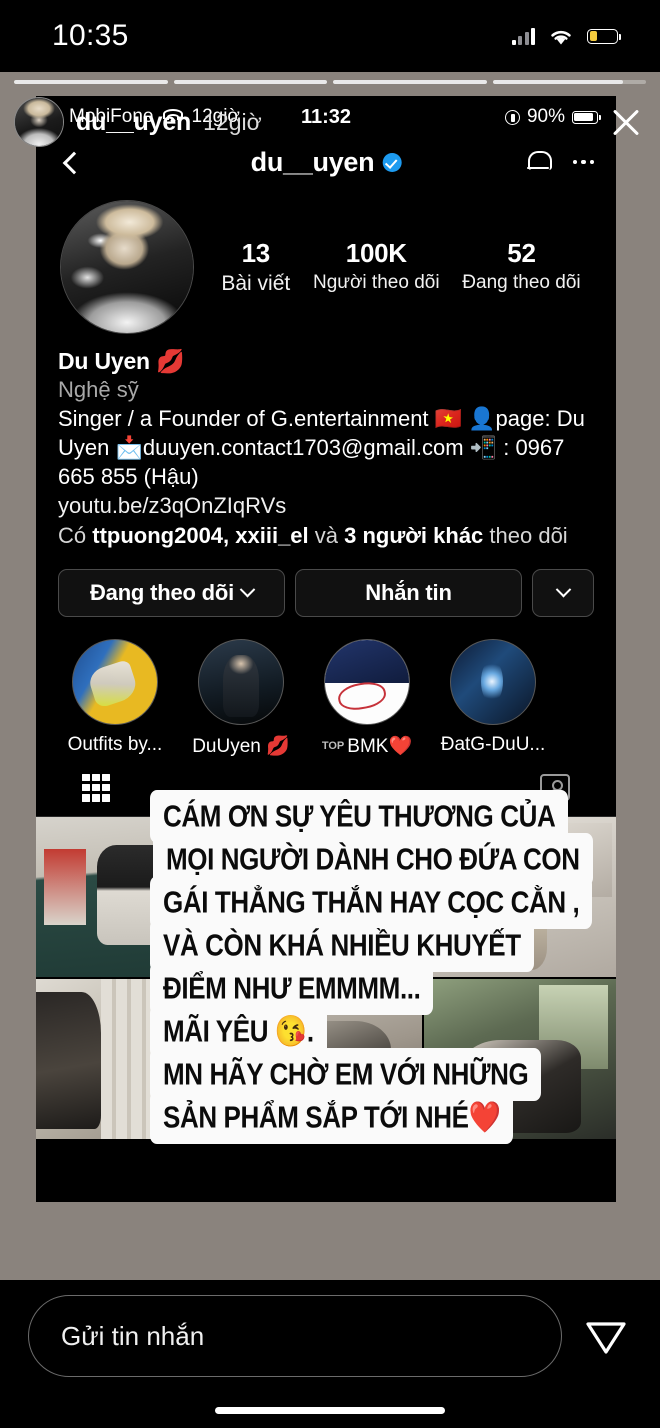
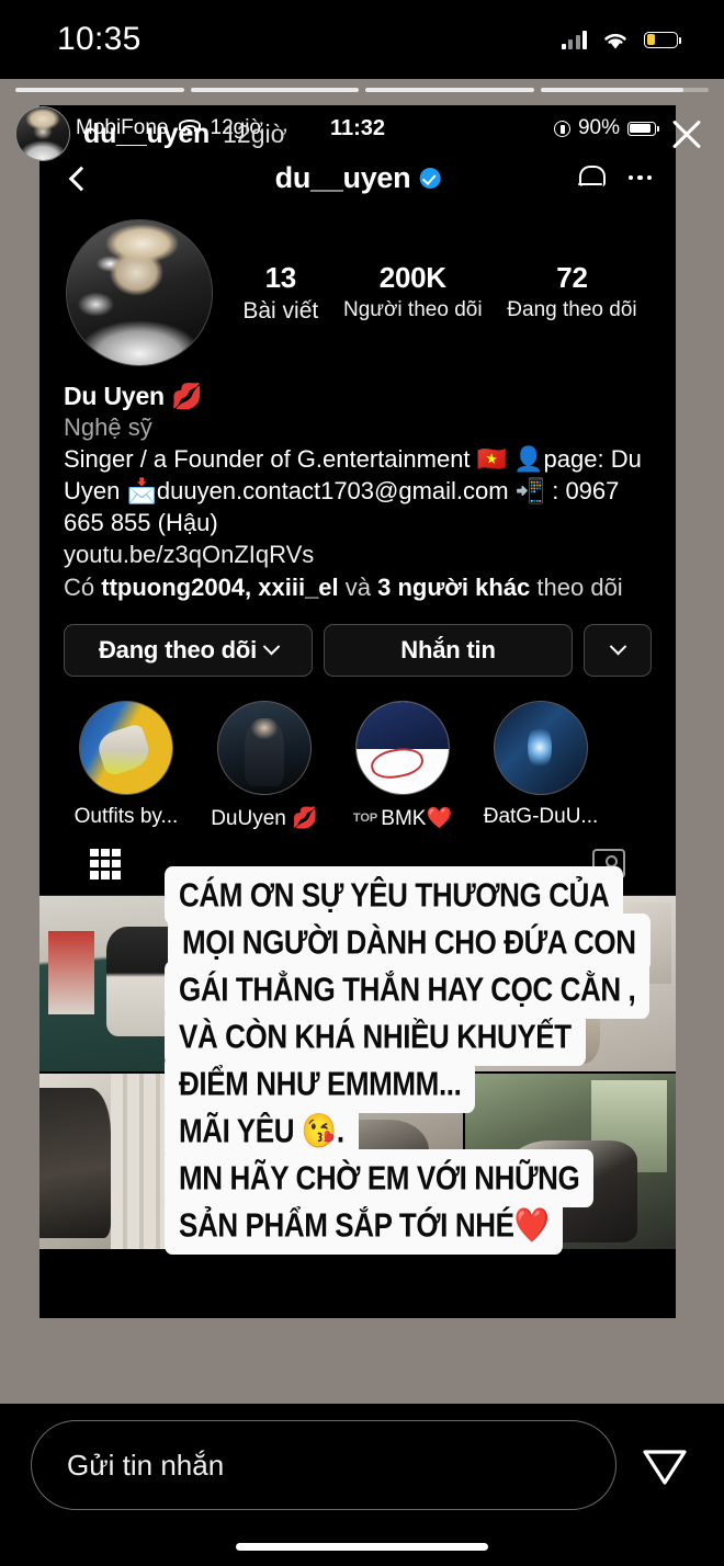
  10:35
  MobiFone
  12giờ
  11:32
  90%
  du__uyen
  13
  Bài viết
- 100K
+ 200K
  Người theo dõi
- 52
+ 72
  Đang theo dõi
  Du Uyen 💋
  Nghệ sỹ
  Singer / a Founder of G.entertainment 🇻🇳 👤page: Du Uyen 📩duuyen.contact1703@gmail.com 📲 : 0967 665 855 (Hậu)
  youtu.be/z3qOnZIqRVs
  Có ttpuong2004, xxiii_el và 3 người khác theo dõi
  Đang theo dõi
  Nhắn tin
  Outfits by...
  DuUyen 💋
  TOP BMK❤️
  ĐatG-DuU...
  CÁM ƠN SỰ YÊU THƯƠNG CỦA
  MỌI NGƯỜI DÀNH CHO ĐỨA CON
  GÁI THẲNG THẮN HAY CỌC CẰN ,
  VÀ CÒN KHÁ NHIỀU KHUYẾT
  ĐIỂM NHƯ EMMMM...
  MÃI YÊU 😘.
  MN HÃY CHỜ EM VỚI NHỮNG
  SẢN PHẨM SẮP TỚI NHÉ❤️
  du__uyen
  12giờ
  Gửi tin nhắn
